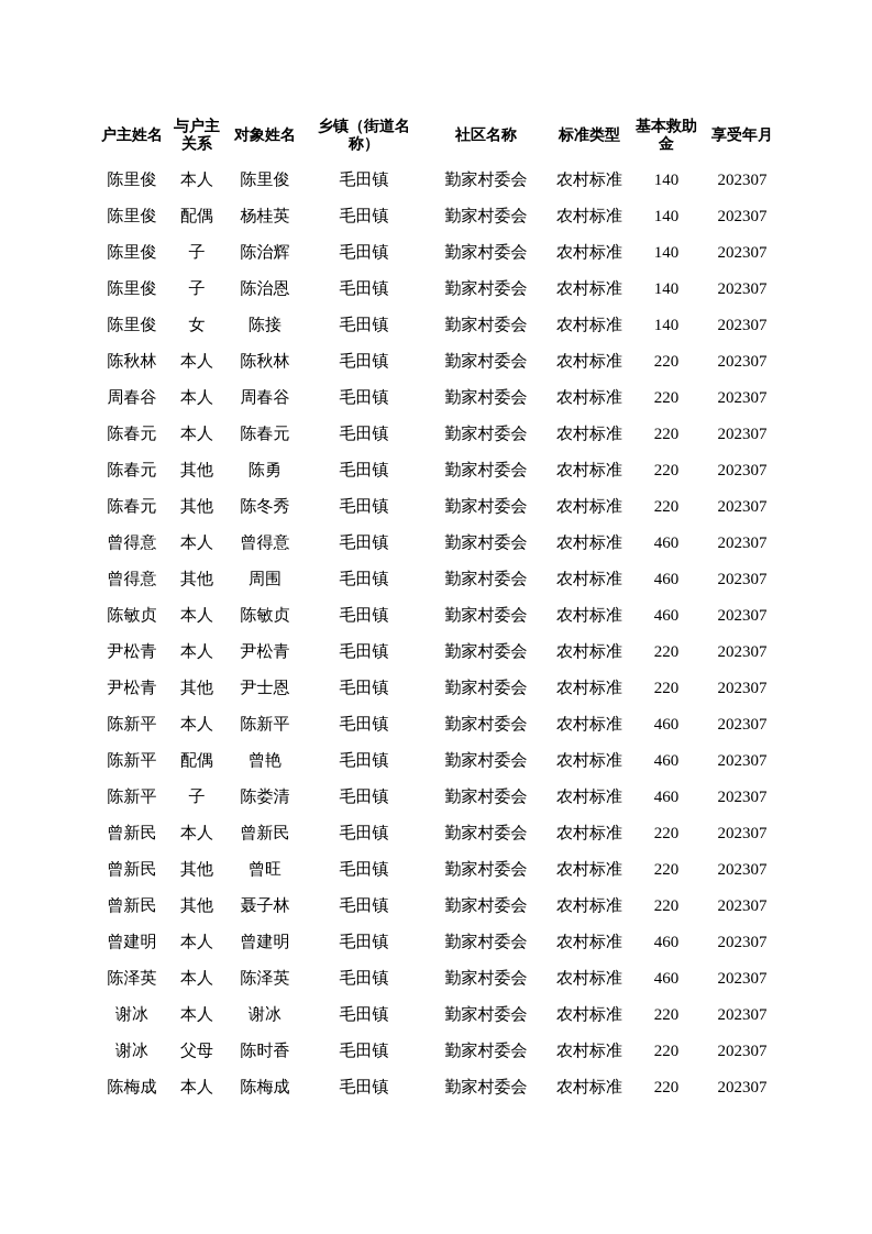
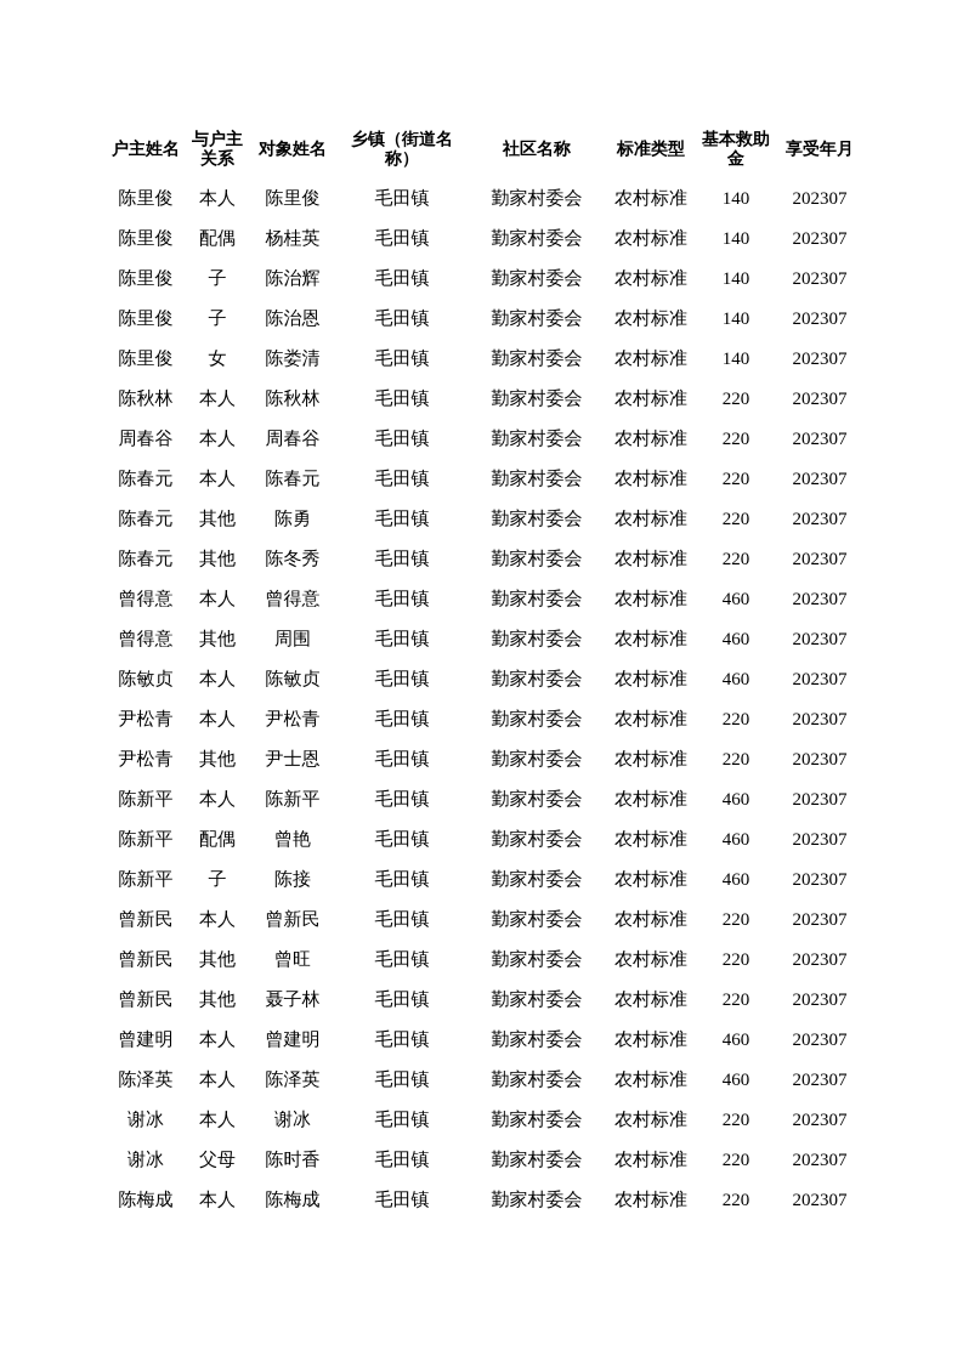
  户主姓名	与户主关系	对象姓名	乡镇（街道名称）	社区名称	标准类型	基本救助金	享受年月
  陈里俊	本人	陈里俊	毛田镇	勤家村委会	农村标准	140	202307
  陈里俊	配偶	杨桂英	毛田镇	勤家村委会	农村标准	140	202307
  陈里俊	子	陈治辉	毛田镇	勤家村委会	农村标准	140	202307
  陈里俊	子	陈治恩	毛田镇	勤家村委会	农村标准	140	202307
- 陈里俊	女	陈接	毛田镇	勤家村委会	农村标准	140	202307
+ 陈里俊	女	陈娄清	毛田镇	勤家村委会	农村标准	140	202307
  陈秋林	本人	陈秋林	毛田镇	勤家村委会	农村标准	220	202307
  周春谷	本人	周春谷	毛田镇	勤家村委会	农村标准	220	202307
  陈春元	本人	陈春元	毛田镇	勤家村委会	农村标准	220	202307
  陈春元	其他	陈勇	毛田镇	勤家村委会	农村标准	220	202307
  陈春元	其他	陈冬秀	毛田镇	勤家村委会	农村标准	220	202307
  曾得意	本人	曾得意	毛田镇	勤家村委会	农村标准	460	202307
  曾得意	其他	周围	毛田镇	勤家村委会	农村标准	460	202307
  陈敏贞	本人	陈敏贞	毛田镇	勤家村委会	农村标准	460	202307
  尹松青	本人	尹松青	毛田镇	勤家村委会	农村标准	220	202307
  尹松青	其他	尹士恩	毛田镇	勤家村委会	农村标准	220	202307
  陈新平	本人	陈新平	毛田镇	勤家村委会	农村标准	460	202307
  陈新平	配偶	曾艳	毛田镇	勤家村委会	农村标准	460	202307
- 陈新平	子	陈娄清	毛田镇	勤家村委会	农村标准	460	202307
+ 陈新平	子	陈接	毛田镇	勤家村委会	农村标准	460	202307
  曾新民	本人	曾新民	毛田镇	勤家村委会	农村标准	220	202307
  曾新民	其他	曾旺	毛田镇	勤家村委会	农村标准	220	202307
  曾新民	其他	聂子林	毛田镇	勤家村委会	农村标准	220	202307
  曾建明	本人	曾建明	毛田镇	勤家村委会	农村标准	460	202307
  陈泽英	本人	陈泽英	毛田镇	勤家村委会	农村标准	460	202307
  谢冰	本人	谢冰	毛田镇	勤家村委会	农村标准	220	202307
  谢冰	父母	陈时香	毛田镇	勤家村委会	农村标准	220	202307
  陈梅成	本人	陈梅成	毛田镇	勤家村委会	农村标准	220	202307
